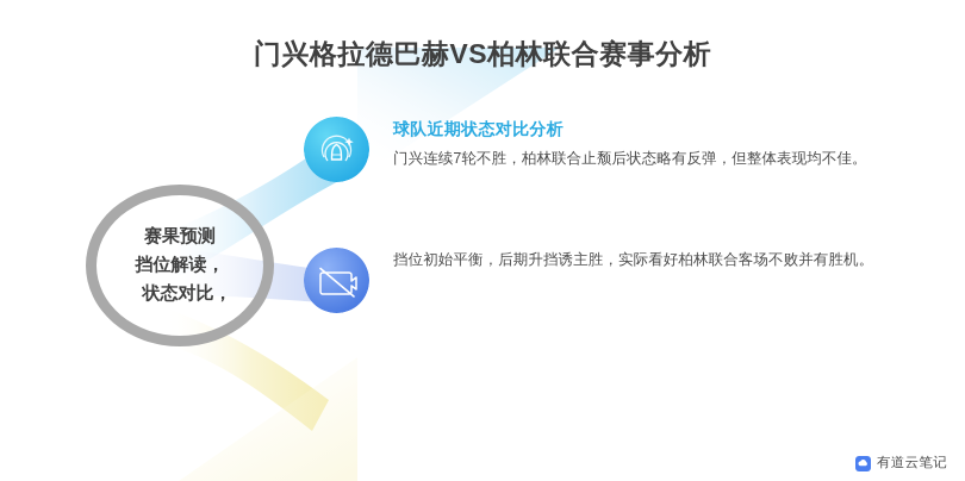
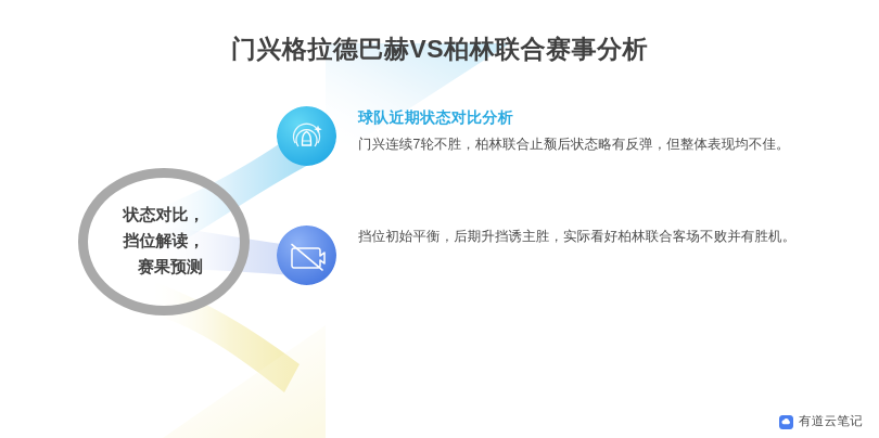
  门兴格拉德巴赫VS柏林联合赛事分析
- 赛果预测
+ 状态对比，
  挡位解读，
- 状态对比，
+ 赛果预测
  球队近期状态对比分析
  门兴连续7轮不胜，柏林联合止颓后状态略有反弹，但整体表现均不佳。
  挡位初始平衡，后期升挡诱主胜，实际看好柏林联合客场不败并有胜机。
  有道云笔记
